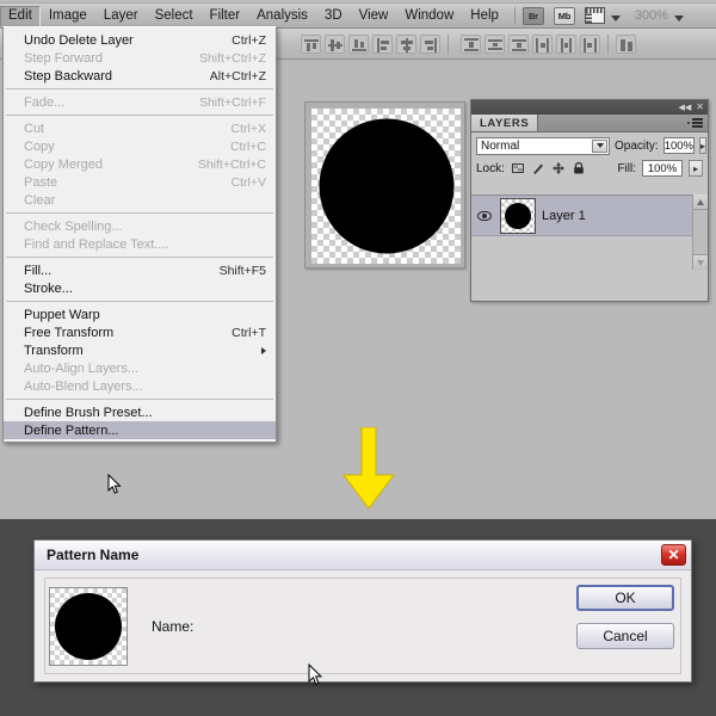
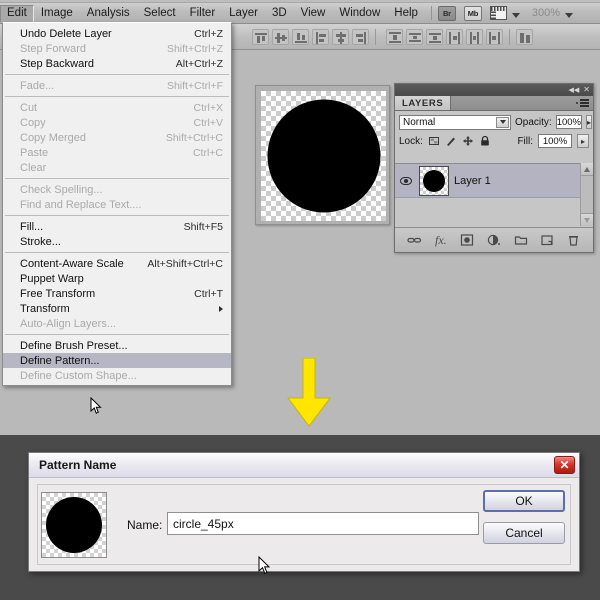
  ✕
  LAYERS
  Normal
  Opacity:
  100%
  ▸
  Lock:
  Fill:
  100%
  ▸
  Layer 1
+ fx.
  Edit
  Image
- Layer
+ Analysis
  Select
  Filter
- Analysis
+ Layer
  3D
  View
  Window
  Help
  Br
  Mb
  300%
  Undo Delete Layer
  Ctrl+Z
  Step Forward
  Shift+Ctrl+Z
  Step Backward
  Alt+Ctrl+Z
  Fade...
  Shift+Ctrl+F
  Cut
  Ctrl+X
  Copy
- Ctrl+C
+ Ctrl+V
  Copy Merged
  Shift+Ctrl+C
  Paste
- Ctrl+V
+ Ctrl+C
  Clear
  Check Spelling...
  Find and Replace Text....
  Fill...
  Shift+F5
  Stroke...
+ Content-Aware Scale
+ Alt+Shift+Ctrl+C
  Puppet Warp
  Free Transform
  Ctrl+T
  Transform
  Auto-Align Layers...
- Auto-Blend Layers...
  Define Brush Preset...
  Define Pattern...
+ Define Custom Shape...
  Pattern Name
  ✕
  Name:
+ circle_45px
  OK
  Cancel
